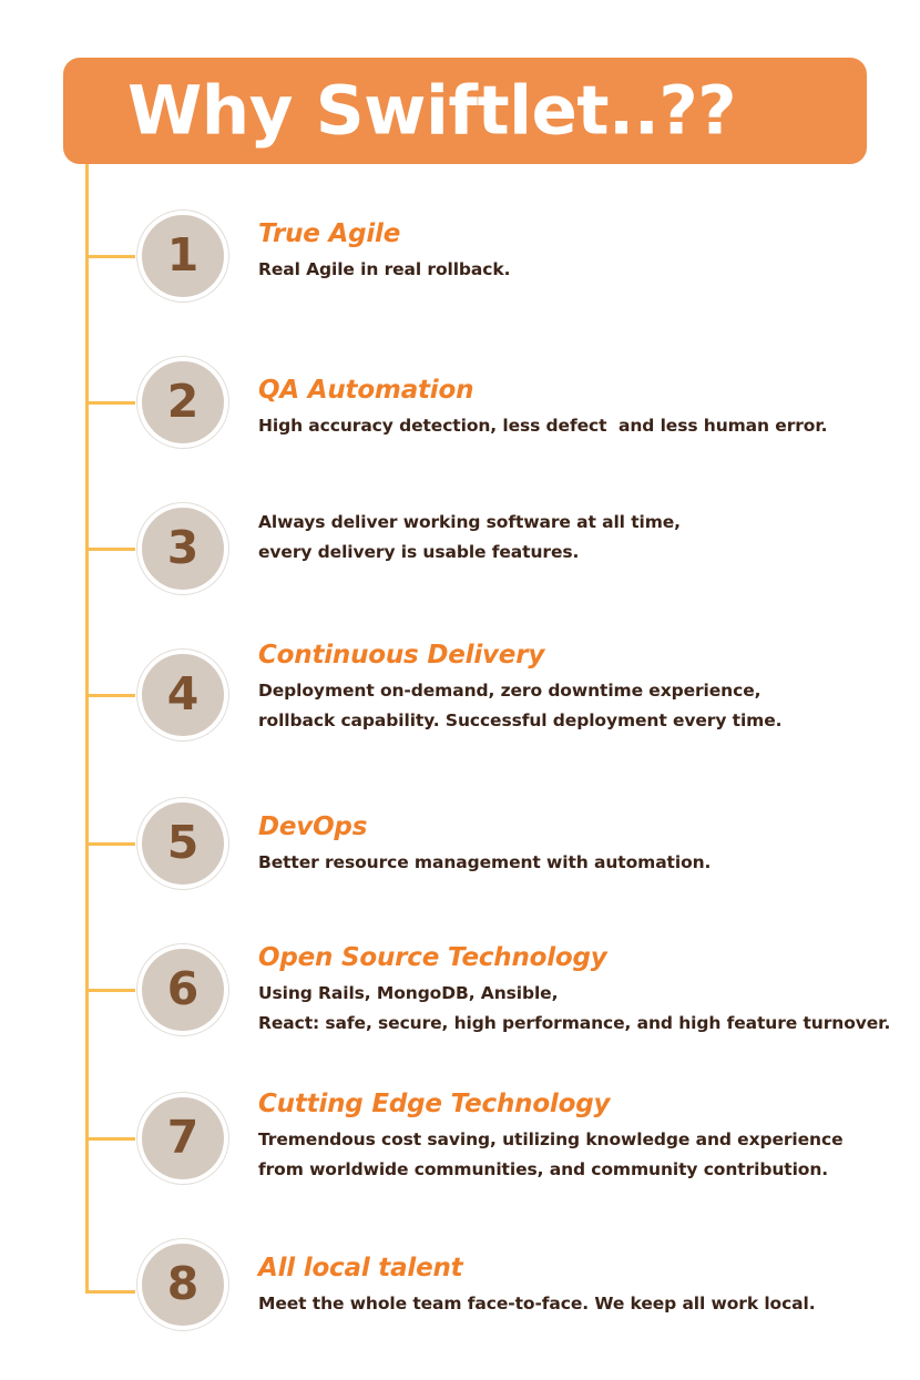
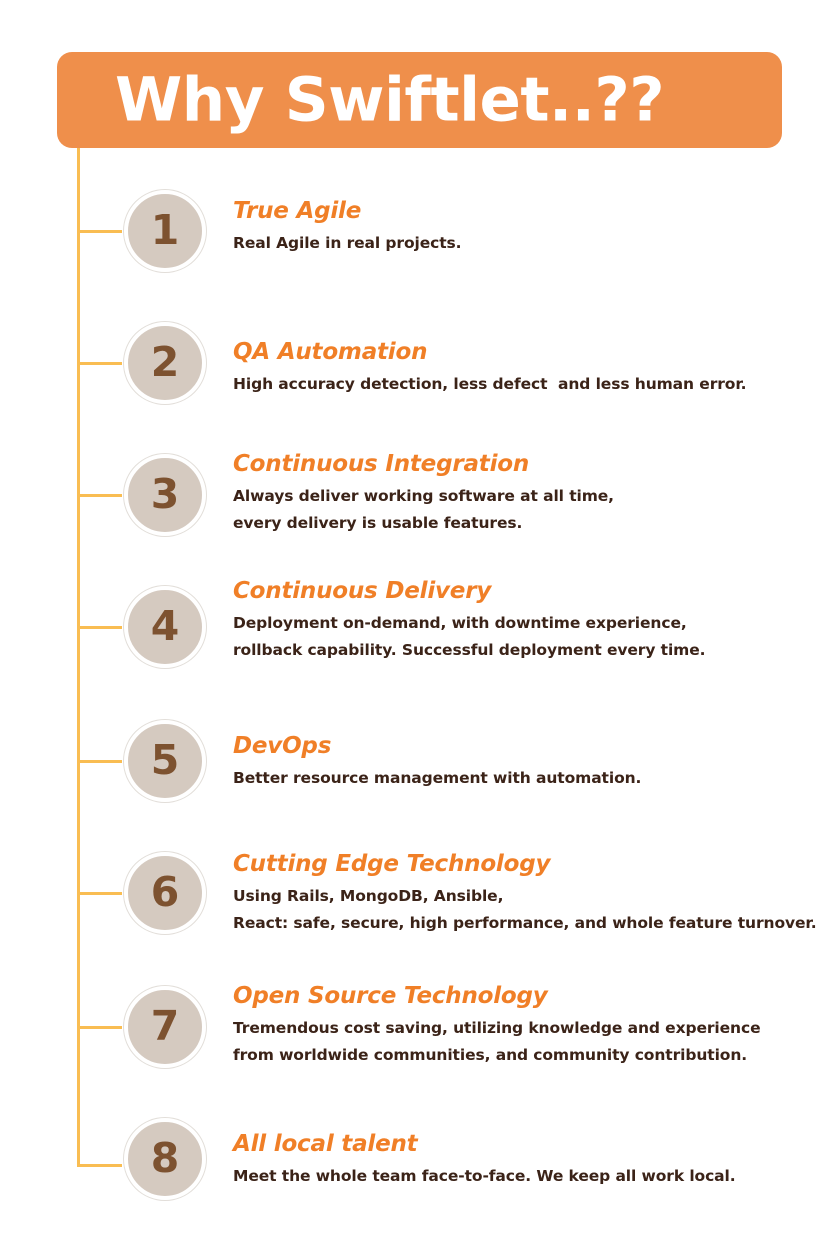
  Why Swiftlet..??
  1
  True Agile
- Real Agile in real rollback.
+ Real Agile in real projects.
  2
  QA Automation
  High accuracy detection, less defect and less human error.
  3
+ Continuous Integration
  Always deliver working software at all time,
  every delivery is usable features.
  4
  Continuous Delivery
- Deployment on-demand, zero downtime experience,
+ Deployment on-demand, with downtime experience,
  rollback capability. Successful deployment every time.
  5
  DevOps
  Better resource management with automation.
  6
- Open Source Technology
+ Cutting Edge Technology
  Using Rails, MongoDB, Ansible,
- React: safe, secure, high performance, and high feature turnover.
+ React: safe, secure, high performance, and whole feature turnover.
  7
- Cutting Edge Technology
+ Open Source Technology
  Tremendous cost saving, utilizing knowledge and experience
  from worldwide communities, and community contribution.
  8
  All local talent
  Meet the whole team face-to-face. We keep all work local.
